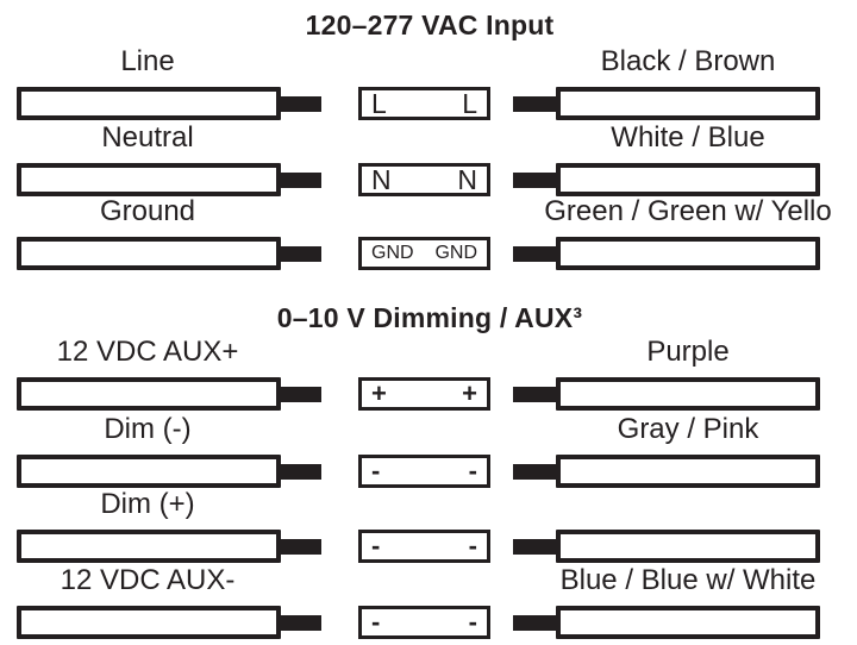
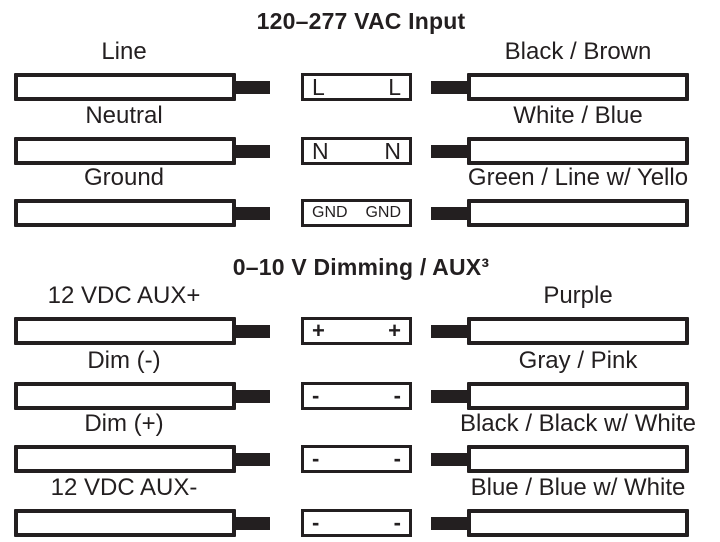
  120–277 VAC Input
  Line
  L
  L
  Black / Brown
  Neutral
  N
  N
  White / Blue
  Ground
  GND
  GND
- Green / Green w/ Yello
+ Green / Line w/ Yello
  0–10 V Dimming / AUX³
  12 VDC AUX+
  +
  +
  Purple
  Dim (-)
  -
  -
  Gray / Pink
  Dim (+)
  -
  -
+ Black / Black w/ White
  12 VDC AUX-
  -
  -
  Blue / Blue w/ White
